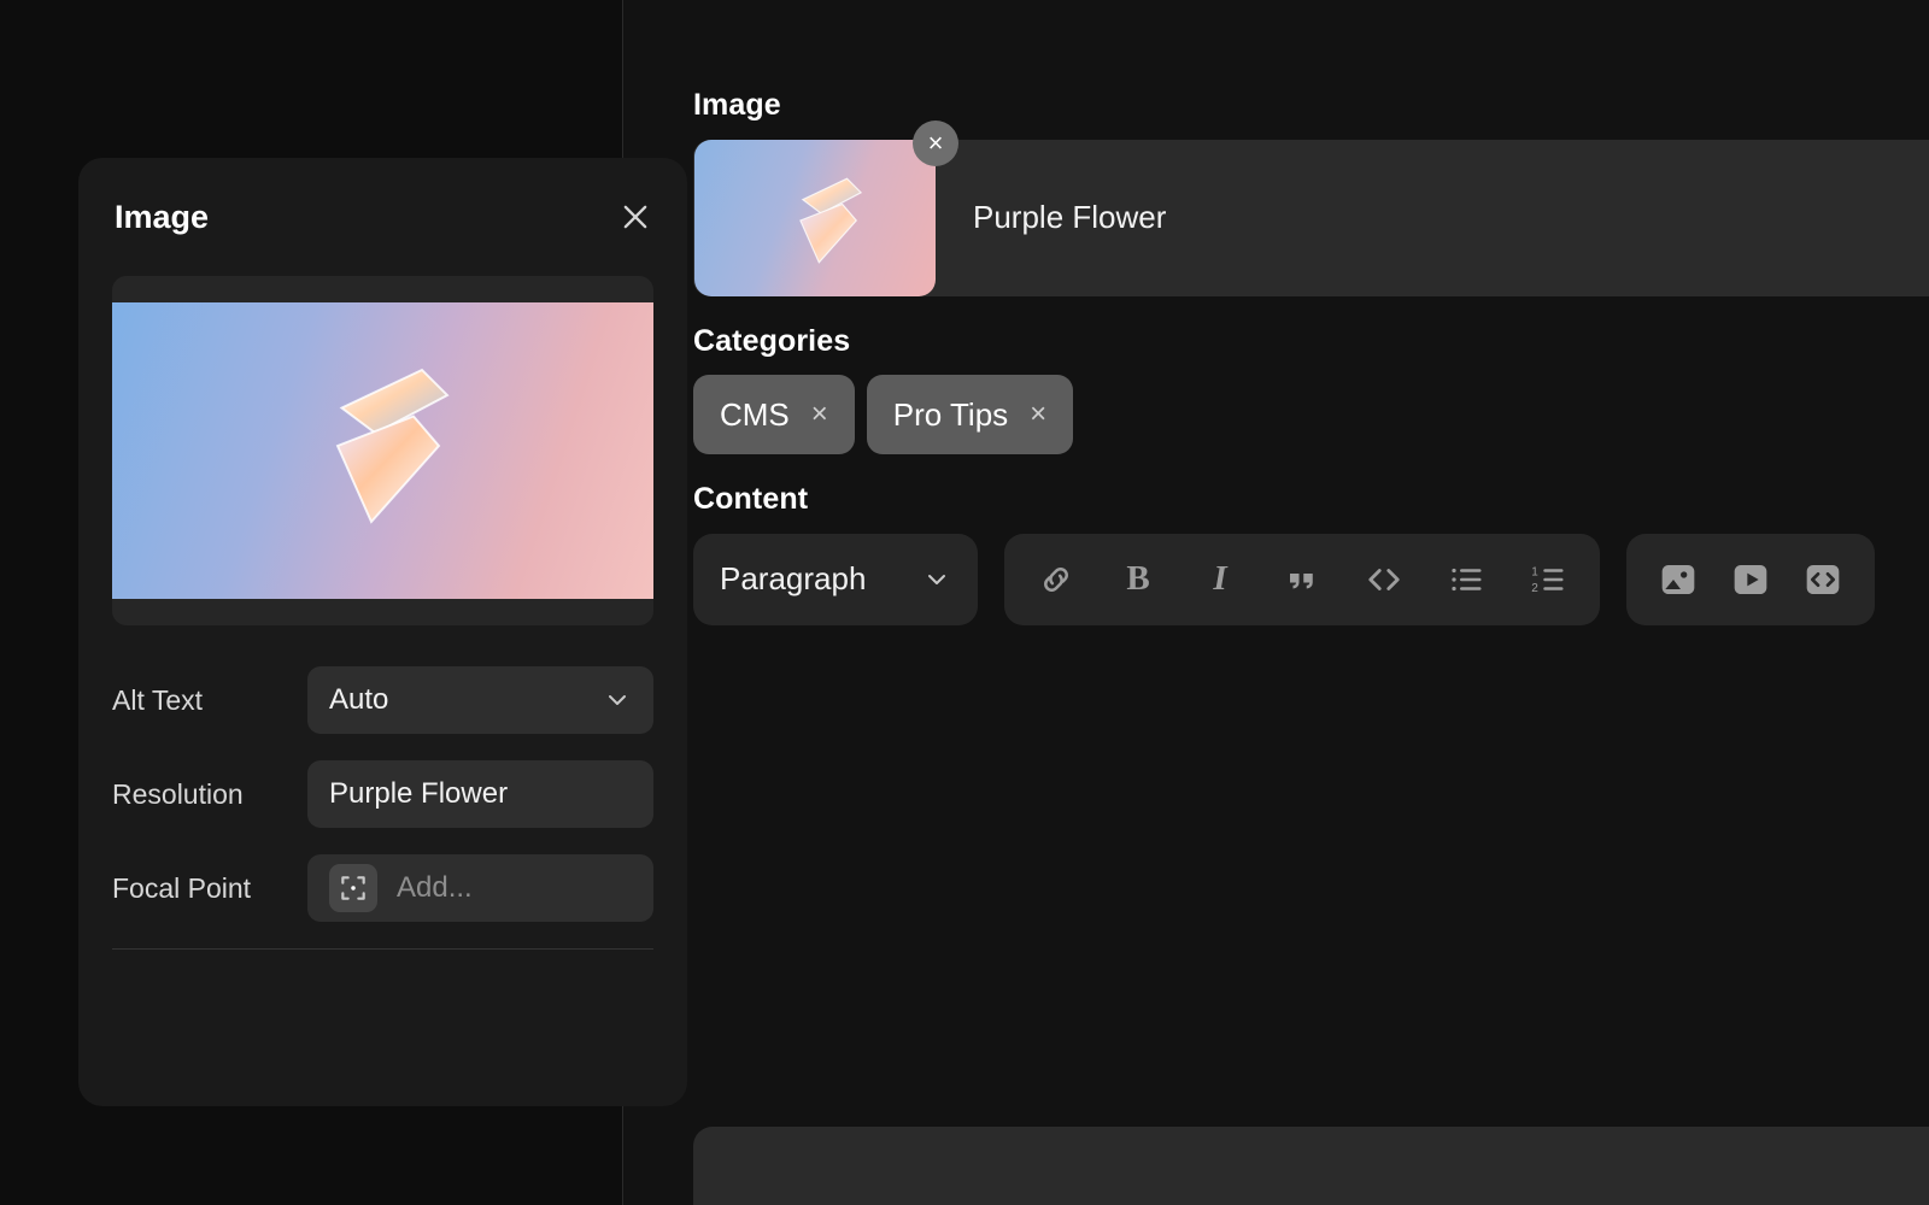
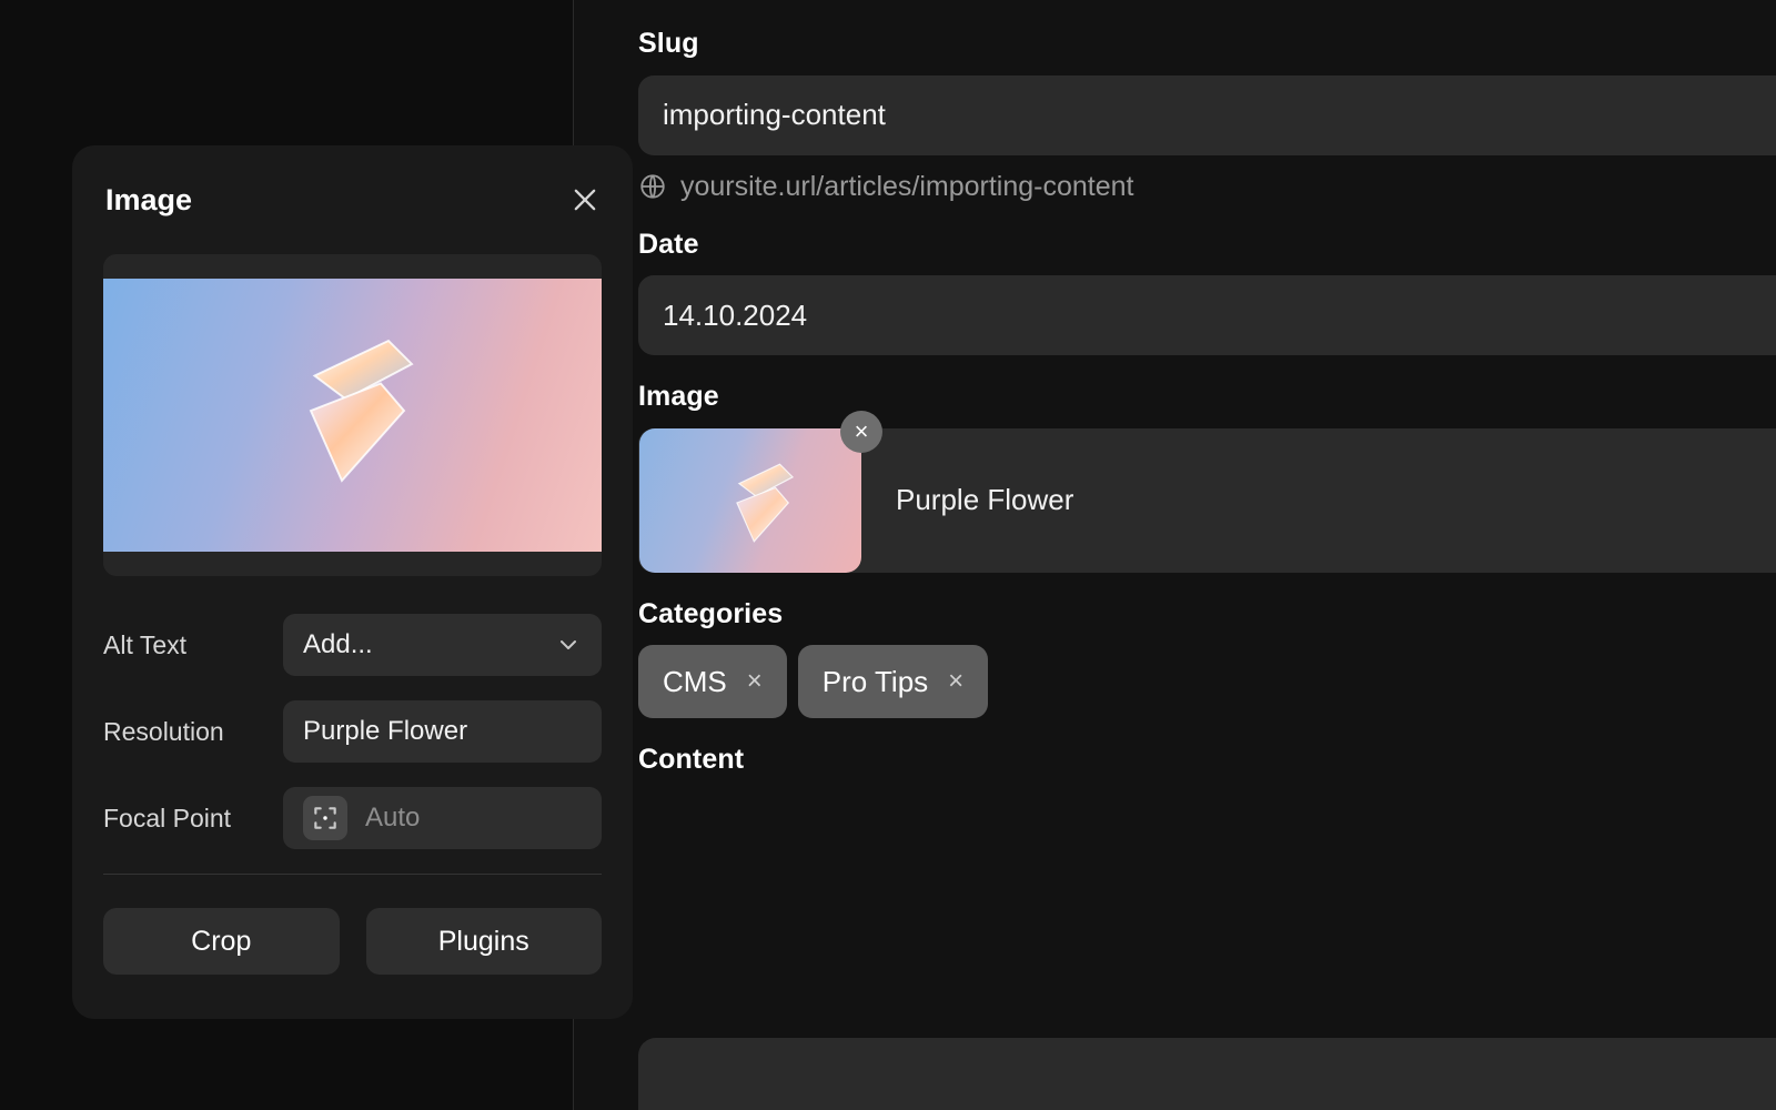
+ Slug
+ importing-content
+ yoursite.url/articles/importing-content
+ Date
+ 14.10.2024
  Image
  Purple Flower
  ×
  Categories
  CMS
  ×
  Pro Tips
  ×
  Content
- Paragraph
- B
- I
- 1
- 2
  Image
  Alt Text
- Auto
+ Add...
  Resolution
  Purple Flower
  Focal Point
- Add...
+ Auto
+ Crop
+ Plugins
